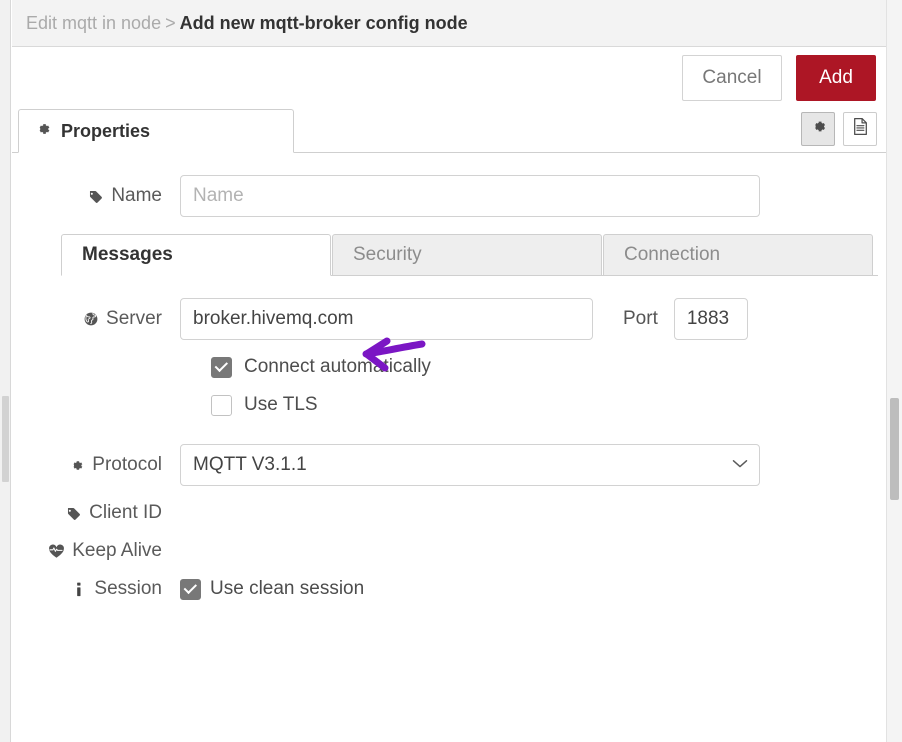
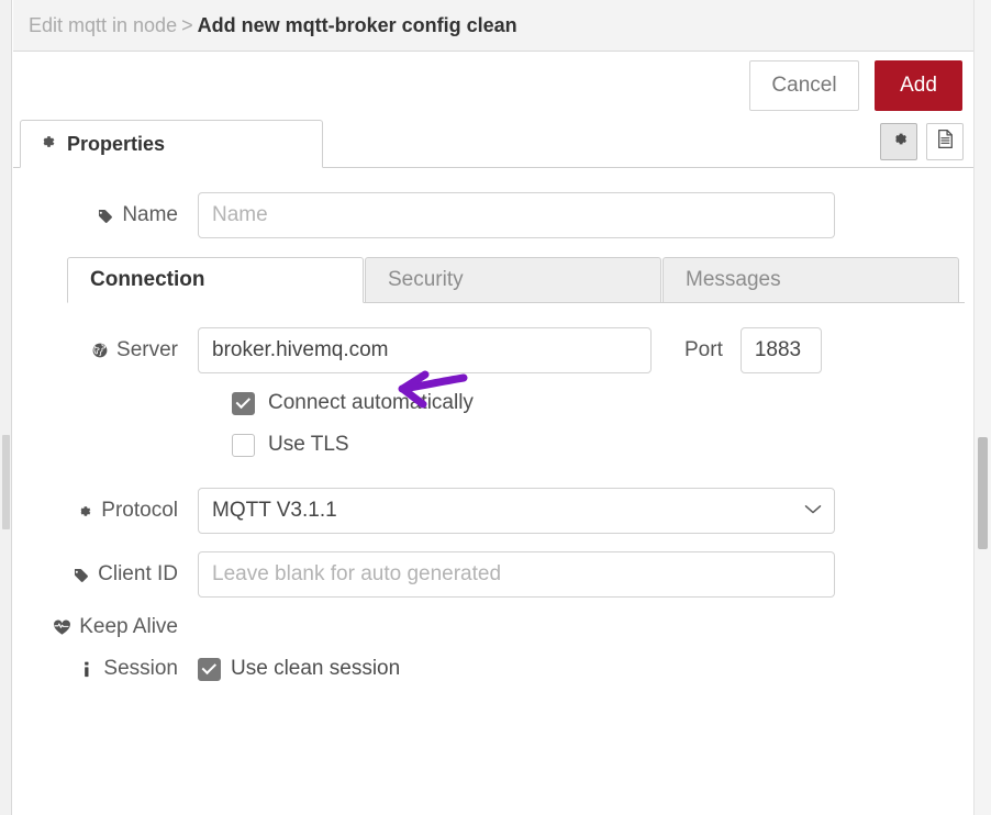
- Edit mqtt in node > Add new mqtt-broker config node
+ Edit mqtt in node > Add new mqtt-broker config clean
  Cancel
  Add
  Properties
  Name
  Name
- Messages
+ Connection
  Security
- Connection
+ Messages
  Server
  broker.hivemq.com
  Port
  1883
  Connect automically
  Use TLS
  Protocol
  MQTT V3.1.1
  Client ID
+ Leave blank for auto generated
  Keep Alive
  Session
  Use clean session
